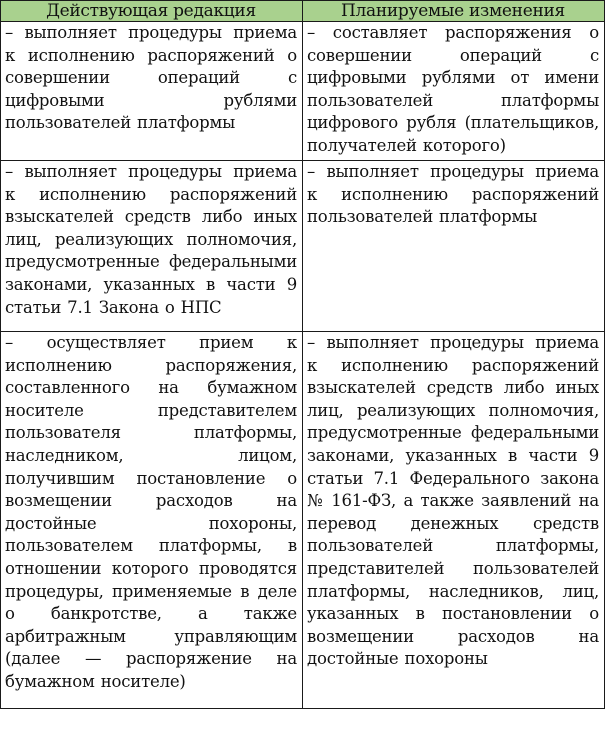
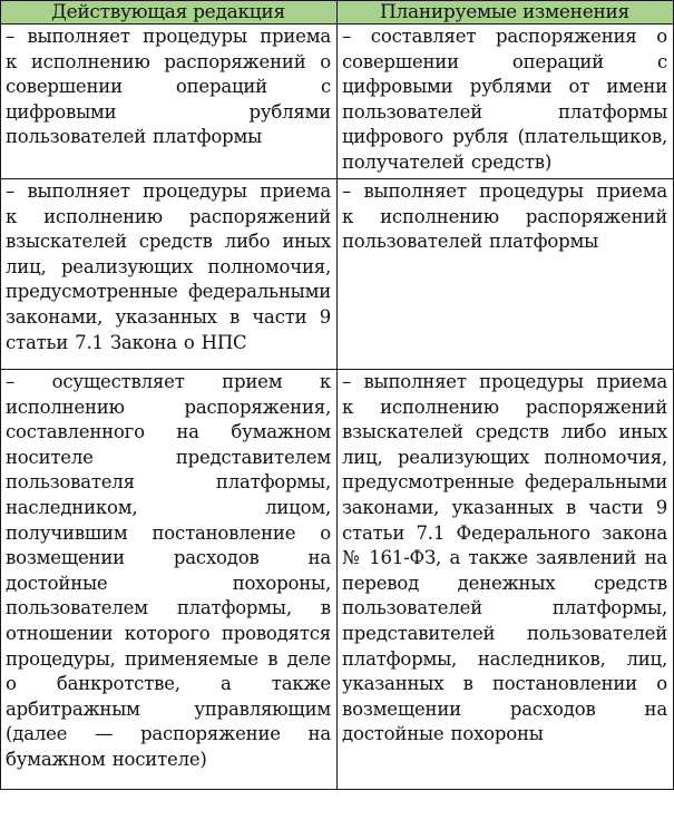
  Действующая редакция	Планируемые изменения
- – выполняет процедуры приема к исполнению распоряжений о совершении операций с цифровыми рублями пользователей платформы	– составляет распоряжения о совершении операций с цифровыми рублями от имени пользователей платформы цифрового рубля (плательщиков, получателей которого)
+ – выполняет процедуры приема к исполнению распоряжений о совершении операций с цифровыми рублями пользователей платформы	– составляет распоряжения о совершении операций с цифровыми рублями от имени пользователей платформы цифрового рубля (плательщиков, получателей средств)
  – выполняет процедуры приема к исполнению распоряжений взыскателей средств либо иных лиц, реализующих полномочия, предусмотренные федеральными законами, указанных в части 9 статьи 7.1 Закона о НПС	– выполняет процедуры приема к исполнению распоряжений пользователей платформы
  – осуществляет прием к исполнению распоряжения, составленного на бумажном носителе представителем пользователя платформы, наследником, лицом, получившим постановление о возмещении расходов на достойные похороны, пользователем платформы, в отношении которого проводятся процедуры, применяемые в деле о банкротстве, а также арбитражным управляющим (далее — распоряжение на бумажном носителе)	– выполняет процедуры приема к исполнению распоряжений взыскателей средств либо иных лиц, реализующих полномочия, предусмотренные федеральными законами, указанных в части 9 статьи 7.1 Федерального закона № 161-ФЗ, а также заявлений на перевод денежных средств пользователей платформы, представителей пользователей платформы, наследников, лиц, указанных в постановлении о возмещении расходов на достойные похороны
